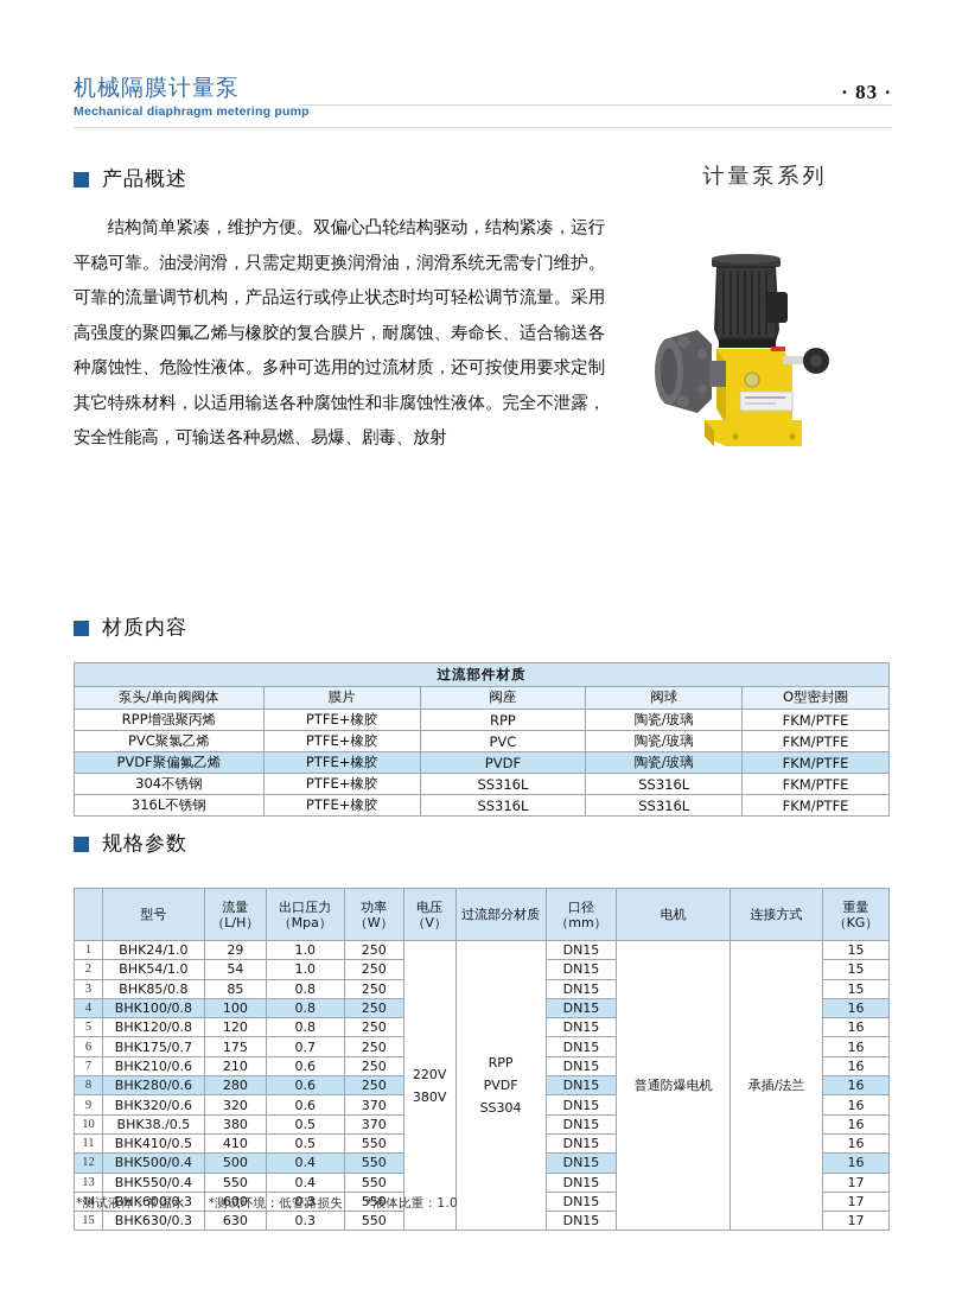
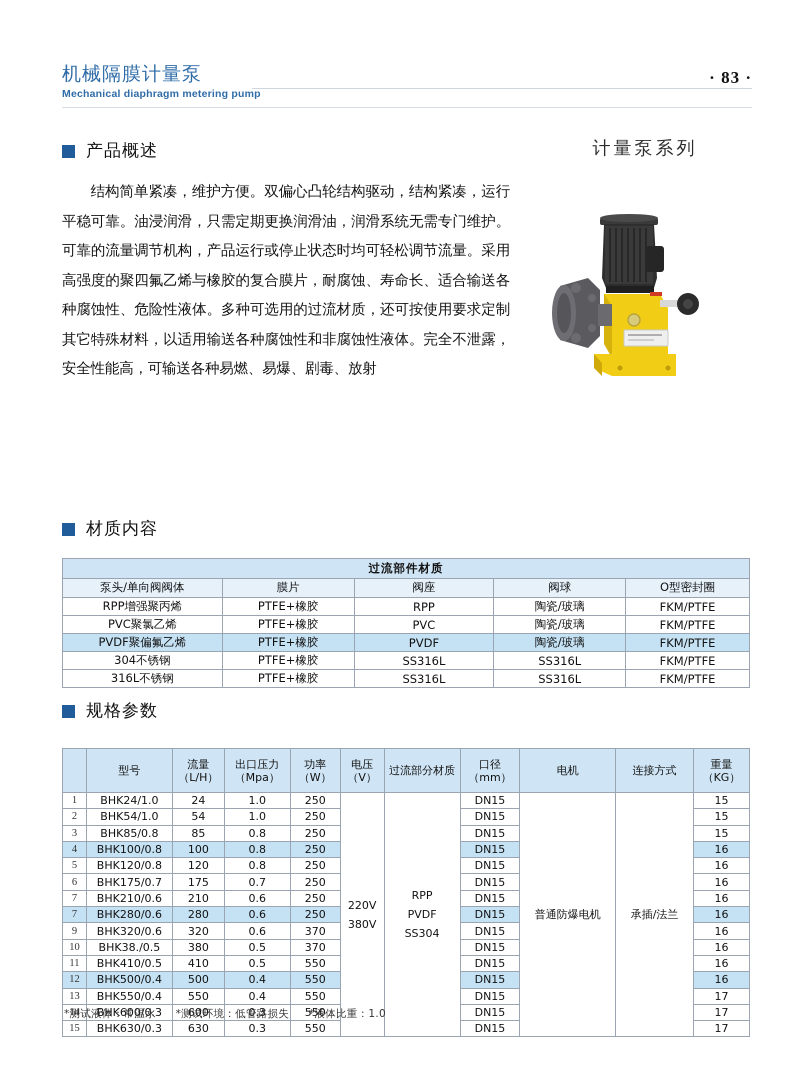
  机械隔膜计量泵
  Mechanical diaphragm metering pump
  · 83 ·
  产品概述
  结构简单紧凑，维护方便。双偏心凸轮结构驱动，结构紧凑，运行平稳可靠。油浸润滑，只需定期更换润滑油，润滑系统无需专门维护。可靠的流量调节机构，产品运行或停止状态时均可轻松调节流量。采用高强度的聚四氟乙烯与橡胶的复合膜片，耐腐蚀、寿命长、适合输送各种腐蚀性、危险性液体。多种可选用的过流材质，还可按使用要求定制其它特殊材料，以适用输送各种腐蚀性和非腐蚀性液体。完全不泄露，安全性能高，可输送各种易燃、易爆、剧毒、放射
  计量泵系列
  材质内容
  过流部件材质
  泵头/单向阀阀体	膜片	阀座	阀球	O型密封圈
  RPP增强聚丙烯	PTFE+橡胶	RPP	陶瓷/玻璃	FKM/PTFE
  PVC聚氯乙烯	PTFE+橡胶	PVC	陶瓷/玻璃	FKM/PTFE
  PVDF聚偏氟乙烯	PTFE+橡胶	PVDF	陶瓷/玻璃	FKM/PTFE
  304不锈钢	PTFE+橡胶	SS316L	SS316L	FKM/PTFE
  316L不锈钢	PTFE+橡胶	SS316L	SS316L	FKM/PTFE
  规格参数
  	型号	流量 （L/H）	出口压力 （Mpa）	功率 （W）	电压 （V）	过流部分材质	口径 （mm）	电机	连接方式	重量（KG）
- 1	BHK24/1.0	29	1.0	250	220V 380V	RPP PVDF SS304	DN15	普通防爆电机	承插/法兰	15
+ 1	BHK24/1.0	24	1.0	250	220V 380V	RPP PVDF SS304	DN15	普通防爆电机	承插/法兰	15
  2	BHK54/1.0	54	1.0	250	DN15	15
  3	BHK85/0.8	85	0.8	250	DN15	15
  4	BHK100/0.8	100	0.8	250	DN15	16
  5	BHK120/0.8	120	0.8	250	DN15	16
  6	BHK175/0.7	175	0.7	250	DN15	16
  7	BHK210/0.6	210	0.6	250	DN15	16
- 8	BHK280/0.6	280	0.6	250	DN15	16
+ 7	BHK280/0.6	280	0.6	250	DN15	16
  9	BHK320/0.6	320	0.6	370	DN15	16
  10	BHK38./0.5	380	0.5	370	DN15	16
  11	BHK410/0.5	410	0.5	550	DN15	16
  12	BHK500/0.4	500	0.4	550	DN15	16
  13	BHK550/0.4	550	0.4	550	DN15	17
  14	BHK600/0.3	600	0.3	550	DN15	17
  15	BHK630/0.3	630	0.3	550	DN15	17
  *测试液体：常温水 *测试环境：低管路损失 *液体比重：1.0
